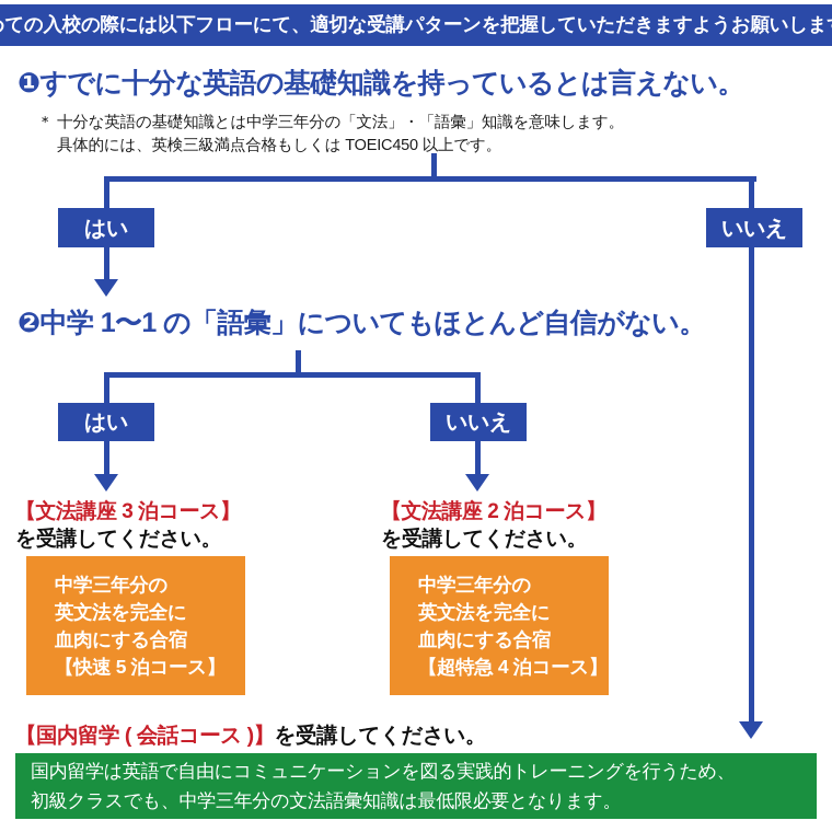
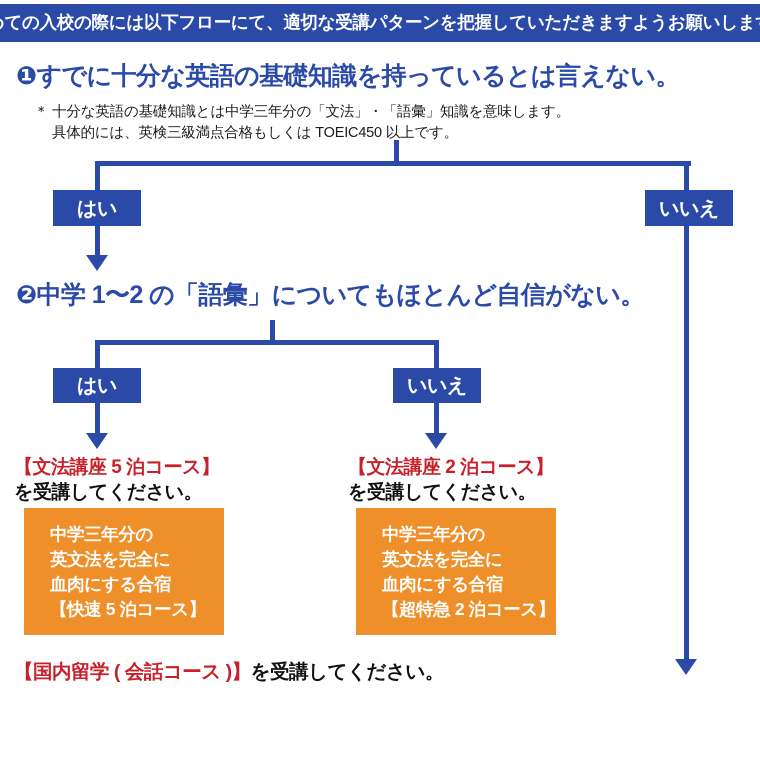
  ての入校の際には以下フローにて、適切な受講パターンを把握していただきますようお願いしま
  ❶すでに十分な英語の基礎知識を持っているとは言えない。
  ＊ 十分な英語の基礎知識とは中学三年分の「文法」・「語彙」知識を意味します。
  具体的には、英検三級満点合格もしくは TOEIC450 以上です。
  はい
  いいえ
- ❷中学 1〜1 の「語彙」についてもほとんど自信がない。
+ ❷中学 1〜2 の「語彙」についてもほとんど自信がない。
  はい
  いいえ
- 【文法講座 3 泊コース】
+ 【文法講座 5 泊コース】
  を受講してください。
  中学三年分の
  英文法を完全に
  血肉にする合宿
  【快速 5 泊コース】
  【文法講座 2 泊コース】
  を受講してください。
  中学三年分の
  英文法を完全に
  血肉にする合宿
- 【超特急 4 泊コース】
+ 【超特急 2 泊コース】
  【国内留学 ( 会話コース )】を受講してください。
- 国内留学は英語で自由にコミュニケーションを図る実践的トレーニングを行うため、
- 初級クラスでも、中学三年分の文法語彙知識は最低限必要となります。
